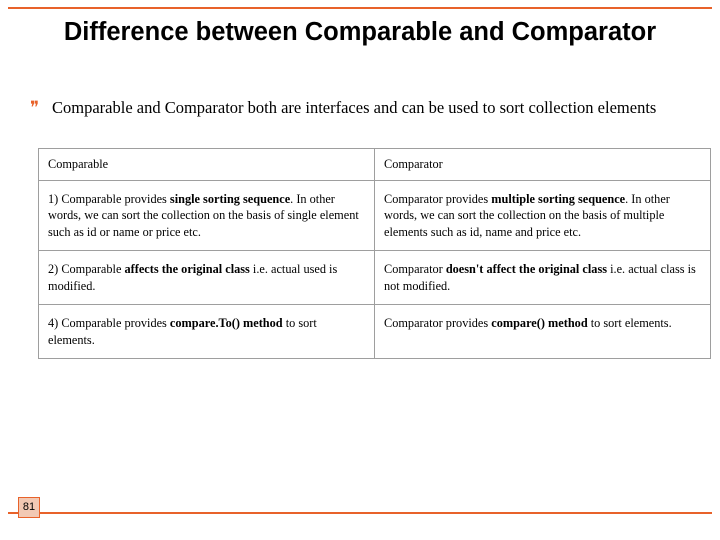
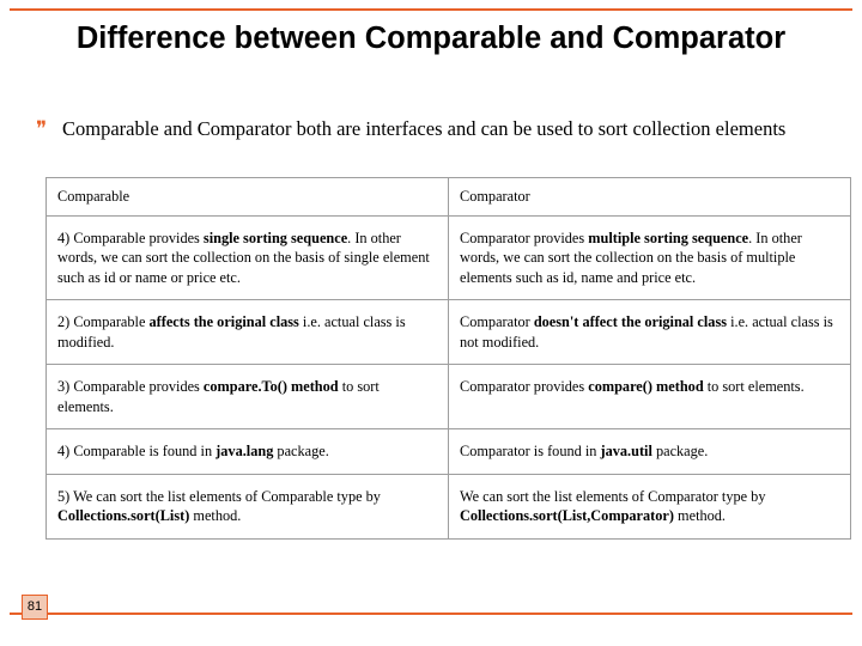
  Difference between Comparable and Comparator
  ❞
  Comparable and Comparator both are interfaces and can be used to sort collection elements
  Comparable	Comparator
- 1) Comparable provides single sorting sequence. In other words, we can sort the collection on the basis of single element such as id or name or price etc.	Comparator provides multiple sorting sequence. In other words, we can sort the collection on the basis of multiple elements such as id, name and price etc.
+ 4) Comparable provides single sorting sequence. In other words, we can sort the collection on the basis of single element such as id or name or price etc.	Comparator provides multiple sorting sequence. In other words, we can sort the collection on the basis of multiple elements such as id, name and price etc.
- 2) Comparable affects the original class i.e. actual used is modified.	Comparator doesn't affect the original class i.e. actual class is not modified.
+ 2) Comparable affects the original class i.e. actual class is modified.	Comparator doesn't affect the original class i.e. actual class is not modified.
- 4) Comparable provides compare.To() method to sort elements.	Comparator provides compare() method to sort elements.
+ 3) Comparable provides compare.To() method to sort elements.	Comparator provides compare() method to sort elements.
+ 4) Comparable is found in java.lang package.	Comparator is found in java.util package.
+ 5) We can sort the list elements of Comparable type by Collections.sort(List) method.	We can sort the list elements of Comparator type by Collections.sort(List,Comparator) method.
  81
